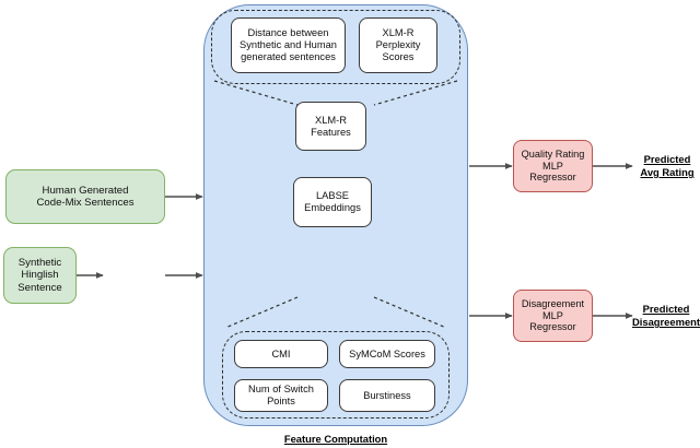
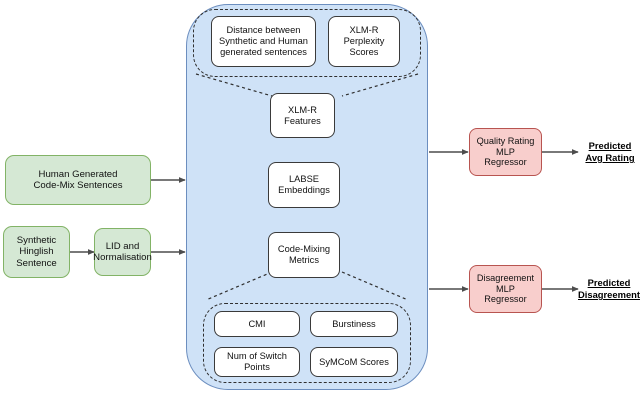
  Human Generated
  Code-Mix Sentences
  Synthetic
  Hinglish
  Sentence
+ LID and
+ Normalisation
  Distance between
  Synthetic and Human
  generated sentences
  XLM-R
  Perplexity
  Scores
  XLM-R
  Features
  LABSE
  Embeddings
+ Code-Mixing
+ Metrics
  CMI
- SyMCoM Scores
+ Burstiness
  Num of Switch
  Points
- Burstiness
+ SyMCoM Scores
  Quality Rating
  MLP
  Regressor
  Disagreement
  MLP
  Regressor
  Predicted
  Avg Rating
  Predicted
  Disagreement
- Feature Computation
